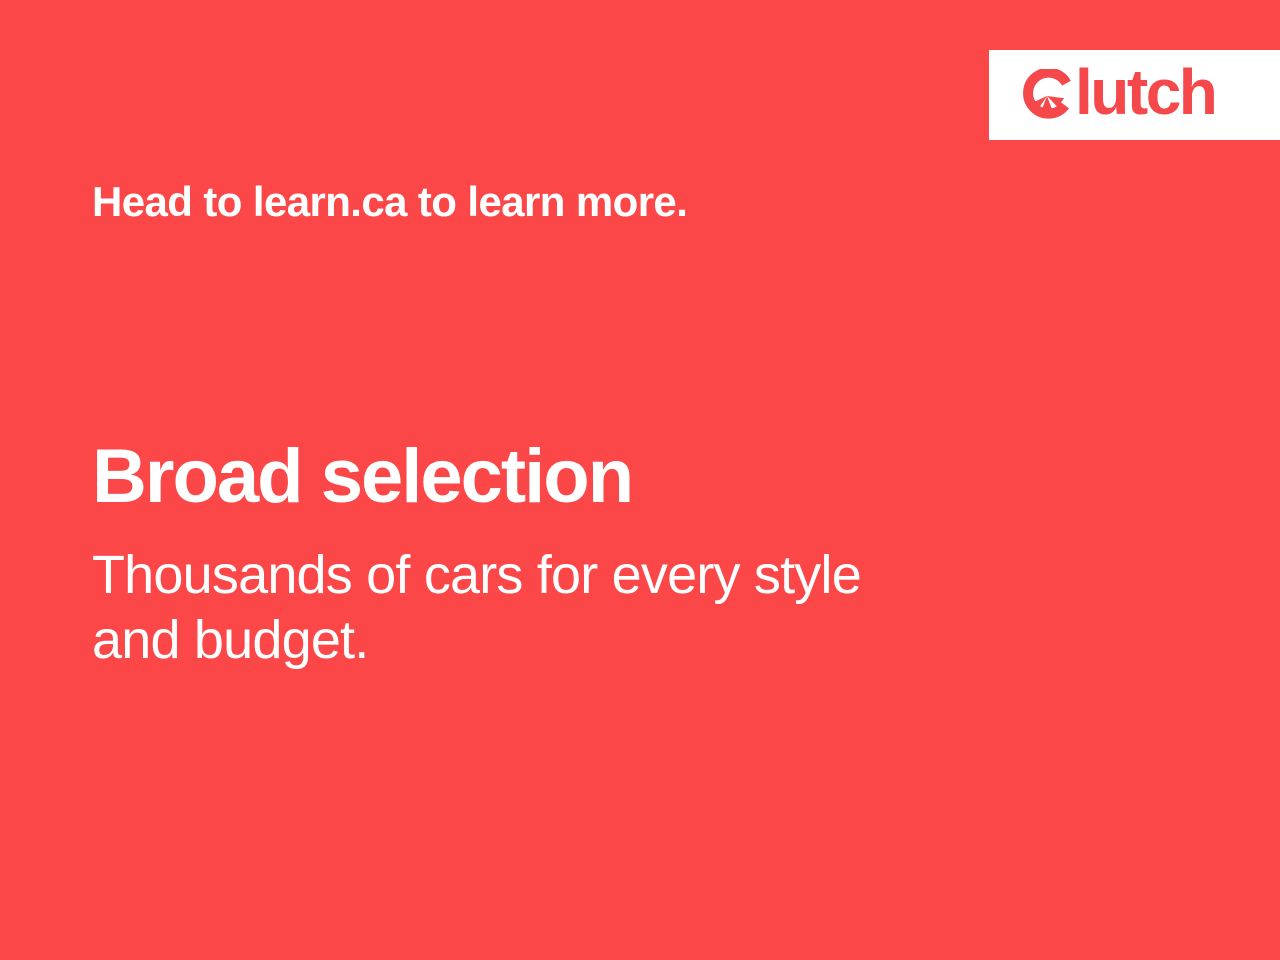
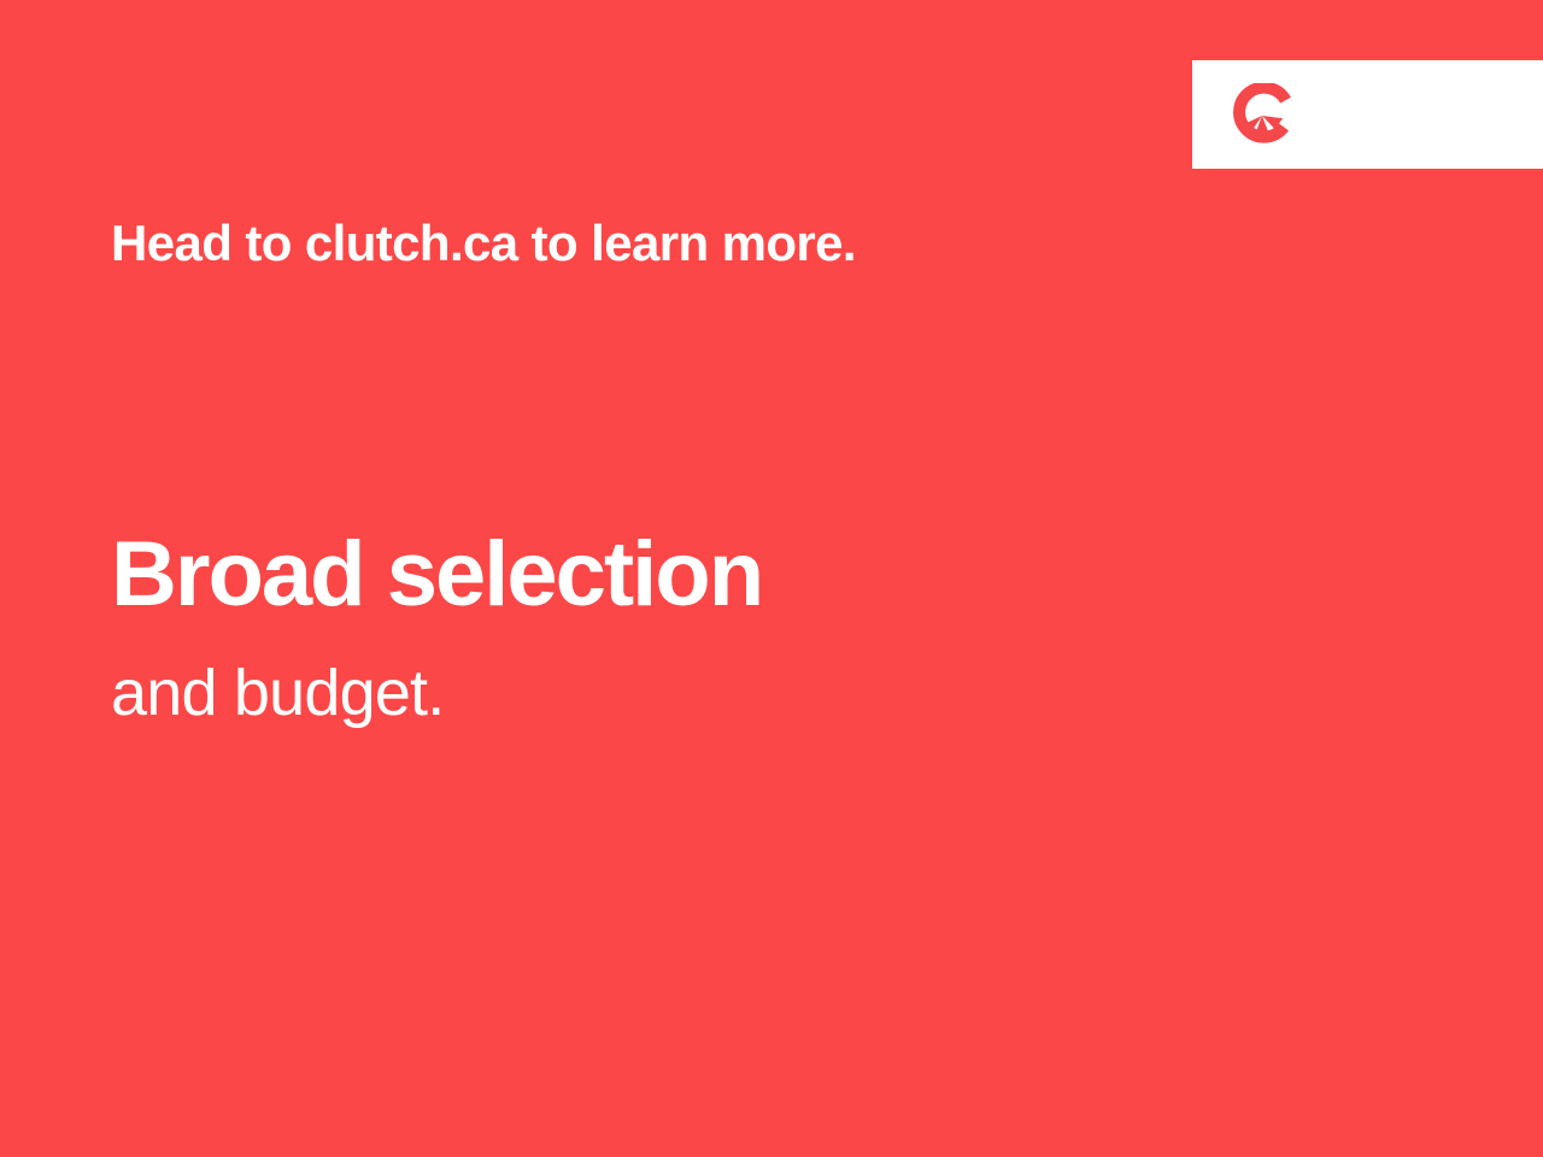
- lutch
- Head to learn.ca to learn more.
+ Head to clutch.ca to learn more.
  Broad selection
- Thousands of cars for every style
  and budget.
